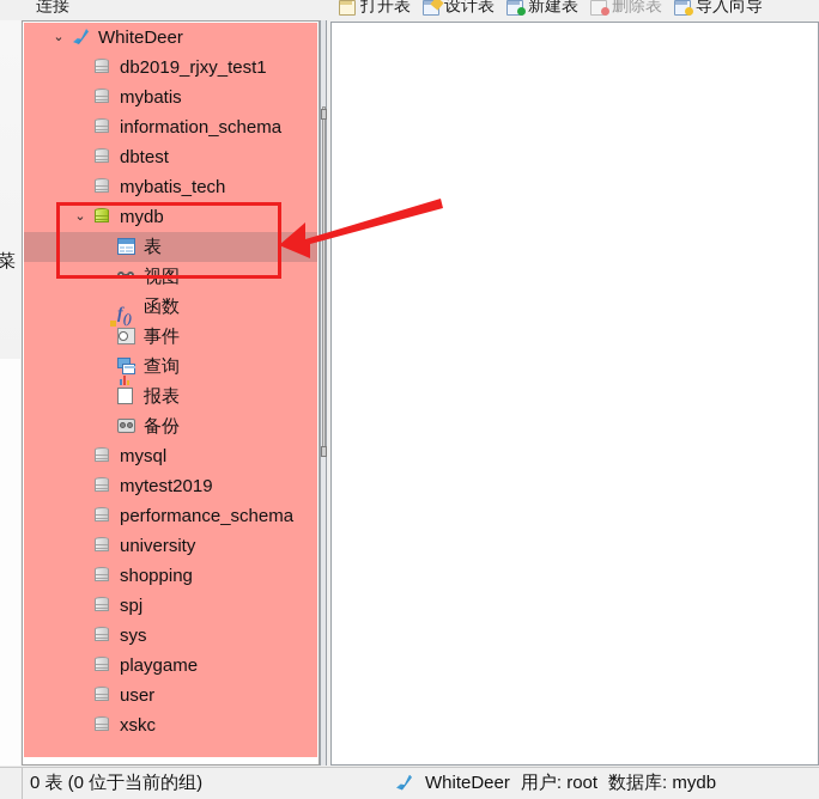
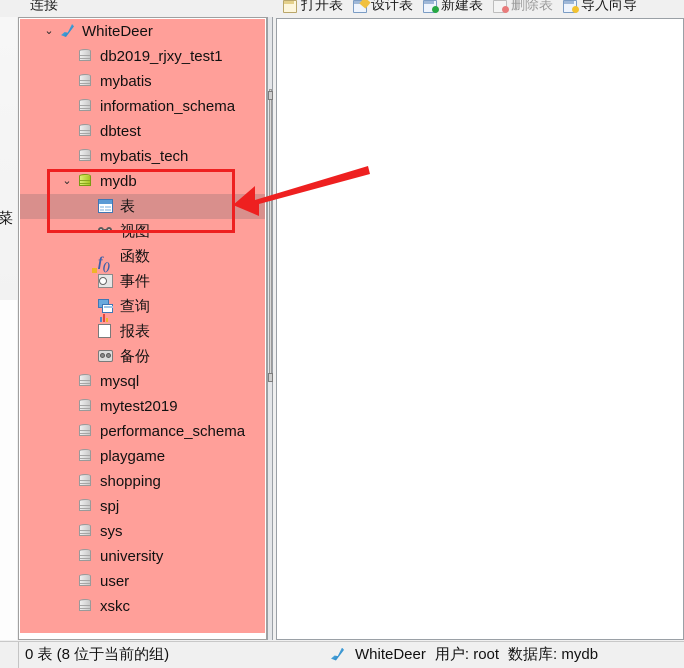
  连接
  打开表
  设计表
  新建表
  删除表
  导入向导
  菜
  ⌄
  WhiteDeer
  db2019_rjxy_test1
  mybatis
  information_schema
  dbtest
  mybatis_tech
  ⌄
  mydb
  表
  视图
  f()
  函数
  事件
  查询
  报表
  备份
  mysql
  mytest2019
  performance_schema
- university
+ playgame
  shopping
  spj
  sys
- playgame
+ university
  user
  xskc
- 0 表 (0 位于当前的组)
+ 0 表 (8 位于当前的组)
  WhiteDeer
  用户: root
  数据库: mydb
